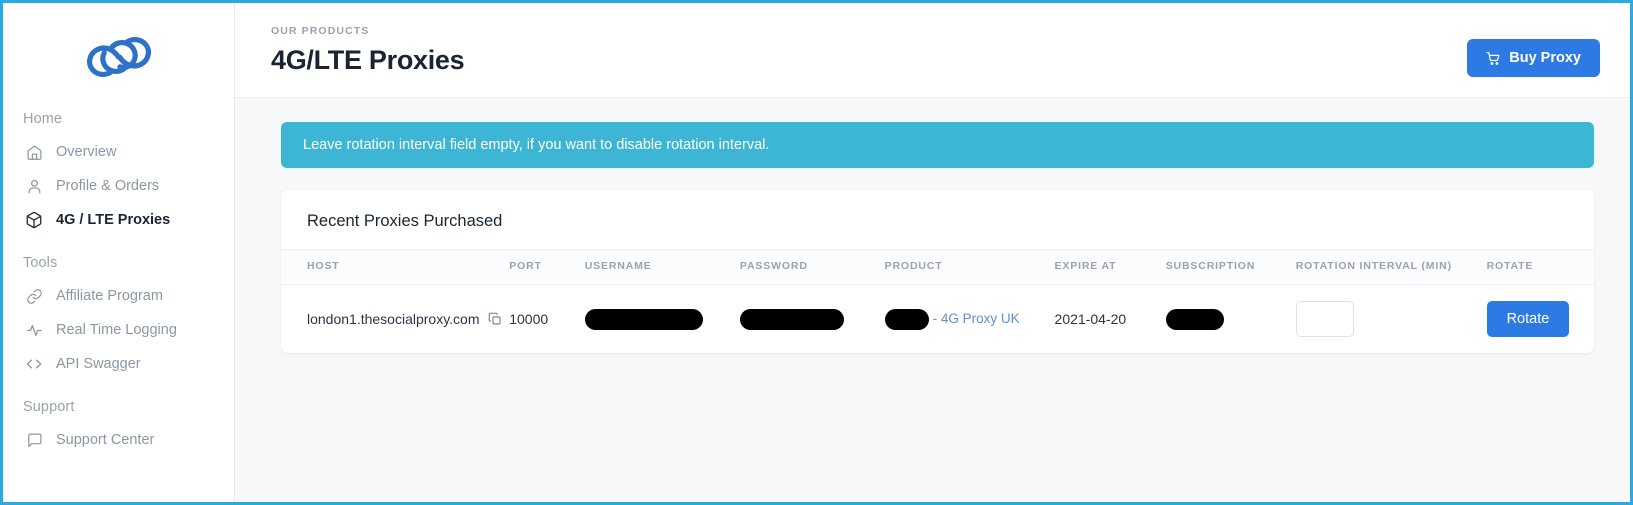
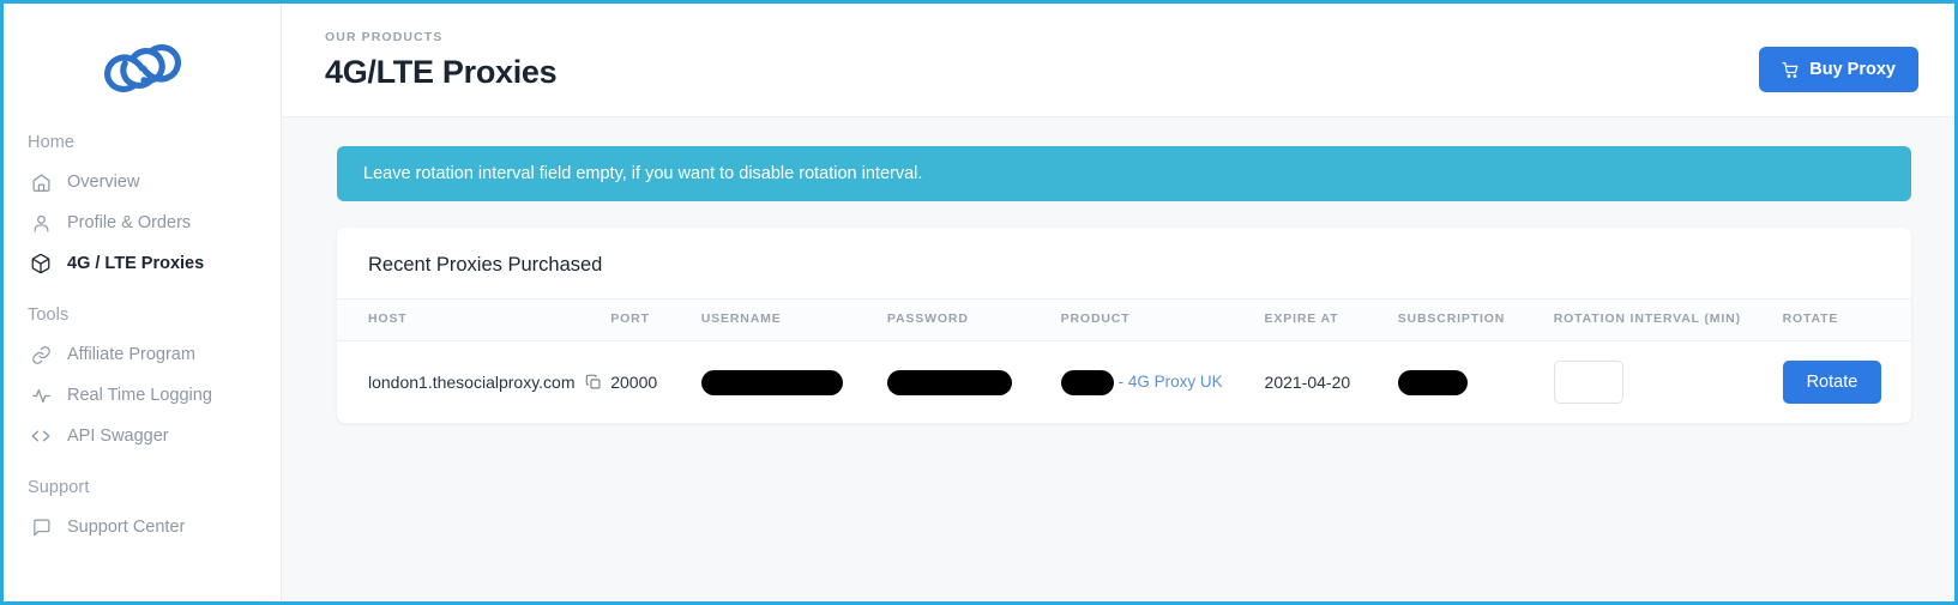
  Home
  Overview
  Profile & Orders
  4G / LTE Proxies
  Tools
  Affiliate Program
  Real Time Logging
  API Swagger
  Support
  Support Center
  OUR PRODUCTS
  4G/LTE Proxies
  Buy Proxy
  Leave rotation interval field empty, if you want to disable rotation interval.
  Recent Proxies Purchased
  HOST	PORT	USERNAME	PASSWORD	PRODUCT	EXPIRE AT	SUBSCRIPTION	ROTATION INTERVAL (MIN)	ROTATE
- london1.thesocialproxy.com	10000			- 4G Proxy UK	2021-04-20			Rotate
+ london1.thesocialproxy.com	20000			- 4G Proxy UK	2021-04-20			Rotate
